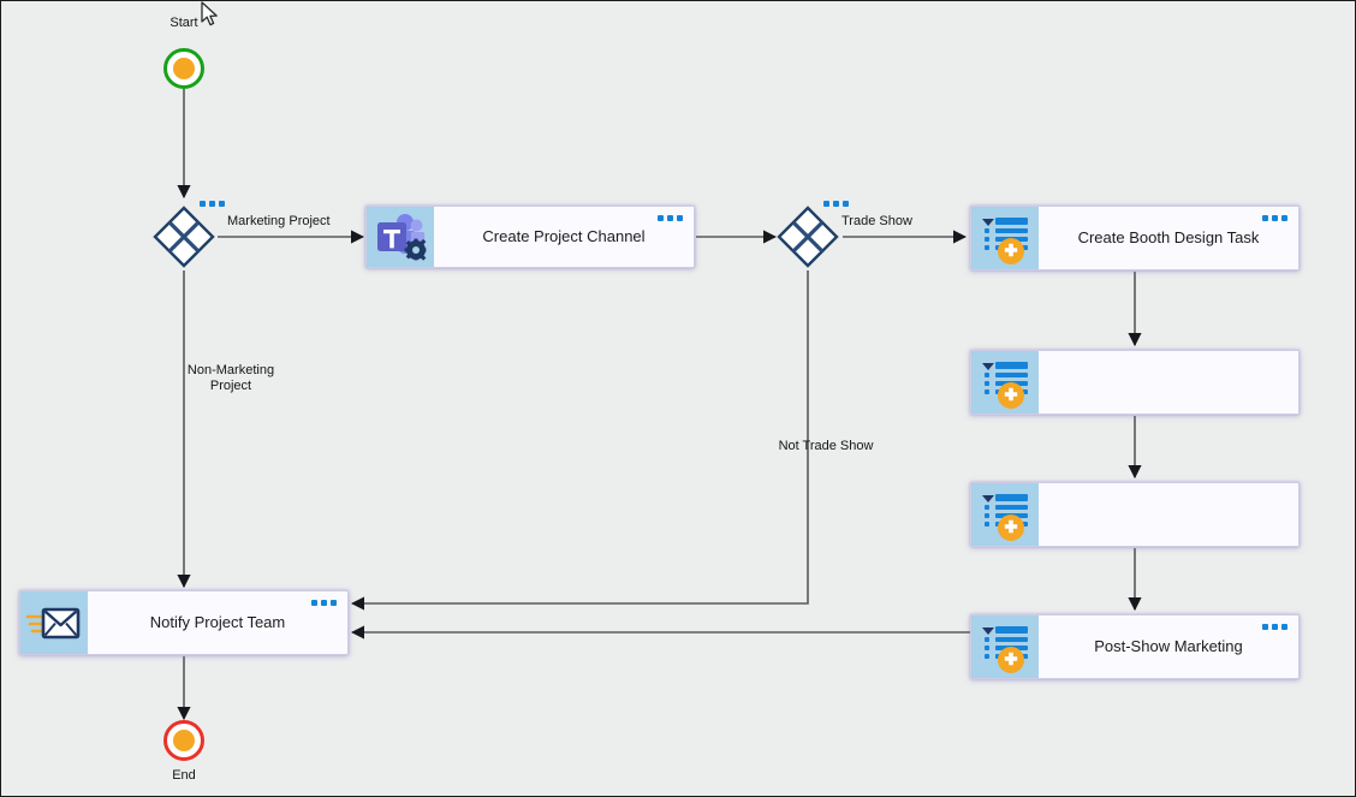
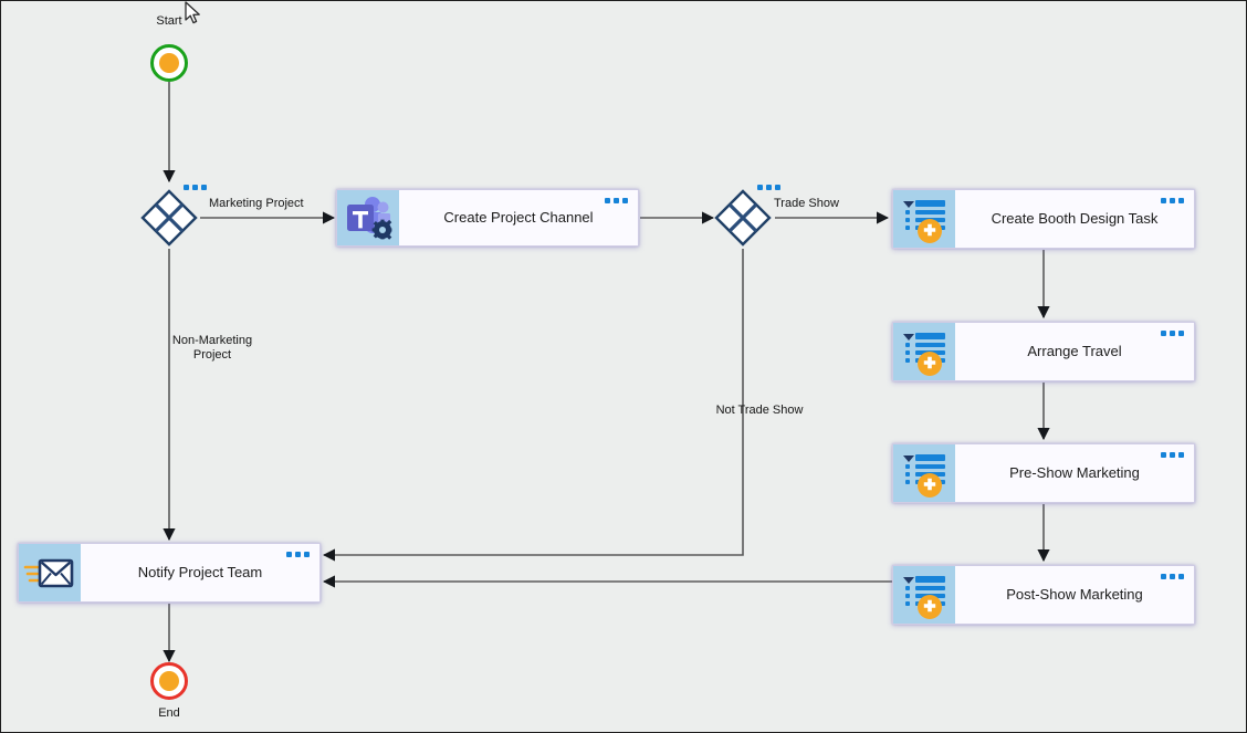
  Start
  Marketing Project
  Non-Marketing
  Project
  Create Project Channel
  Trade Show
  Not Trade Show
  Create Booth Design Task
+ Arrange Travel
+ Pre-Show Marketing
  Post-Show Marketing
  Notify Project Team
  End
